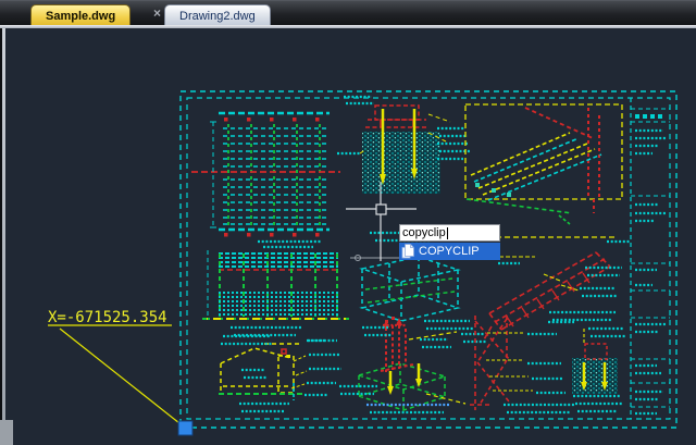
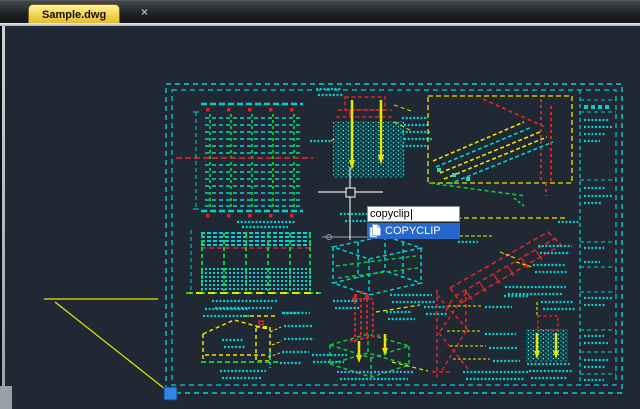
  Sample.dwg
  ×
- Drawing2.dwg
- X=-671525.354
  copyclip
  COPYCLIP
